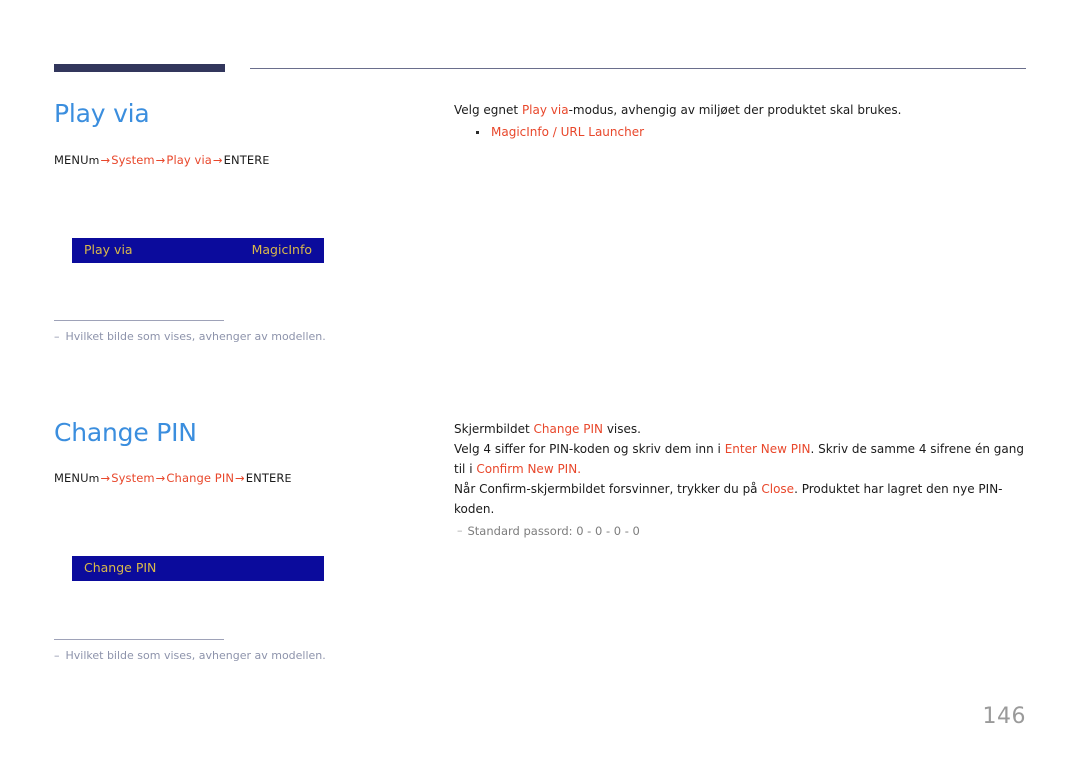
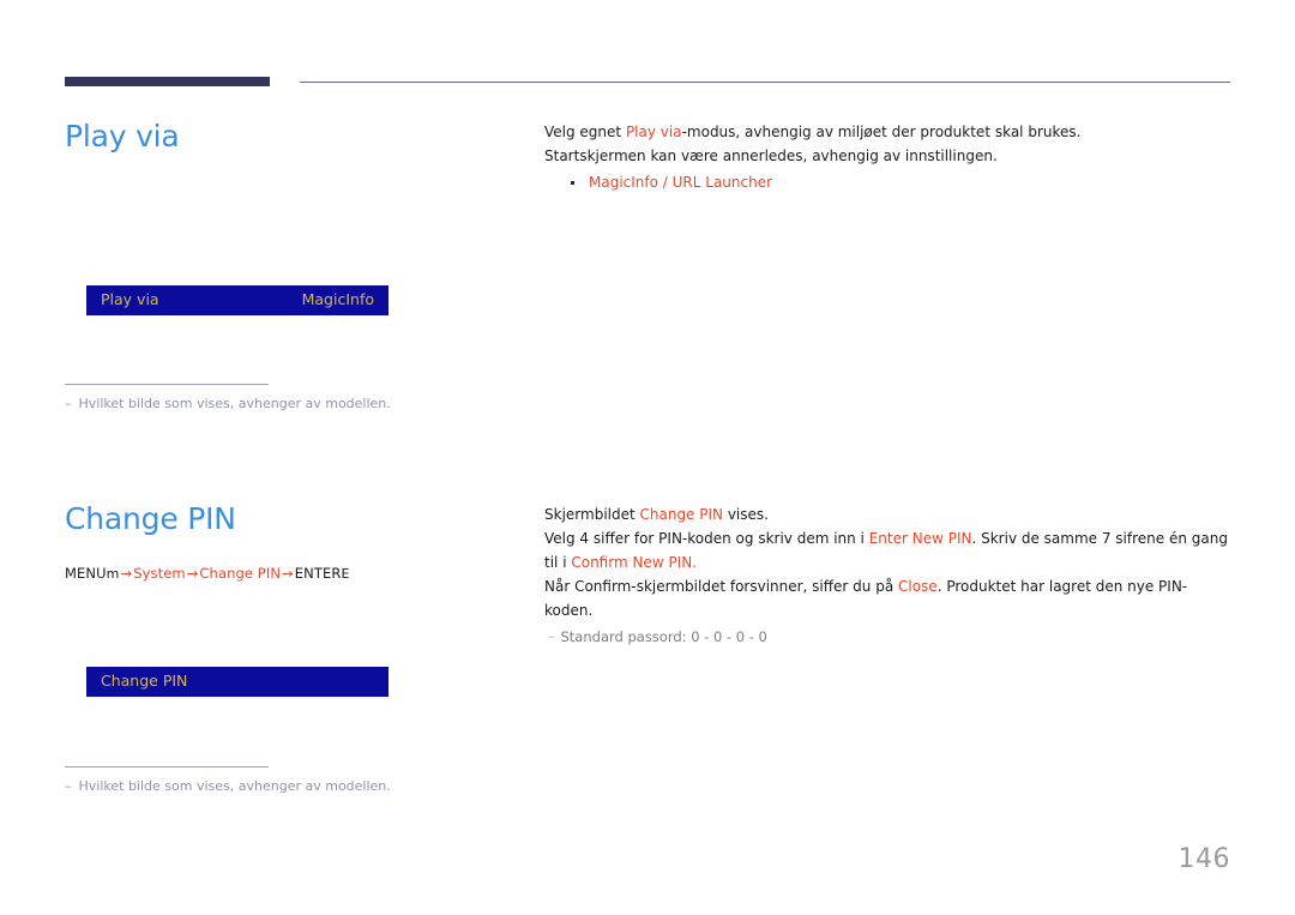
  Play via
- MENUm→System→Play via→ENTERE
  Play via
  MagicInfo
  –
  Hvilket bilde som vises, avhenger av modellen.
  Velg egnet Play via-modus, avhengig av miljøet der produktet skal brukes.
+ Startskjermen kan være annerledes, avhengig av innstillingen.
  MagicInfo / URL Launcher
  Change PIN
  MENUm→System→Change PIN→ENTERE
  Change PIN
  –
  Hvilket bilde som vises, avhenger av modellen.
  Skjermbildet Change PIN vises.
- Velg 4 siffer for PIN-koden og skriv dem inn i Enter New PIN. Skriv de samme 4 sifrene én gang til i Confirm New PIN.
+ Velg 4 siffer for PIN-koden og skriv dem inn i Enter New PIN. Skriv de samme 7 sifrene én gang til i Confirm New PIN.
- Når Confirm-skjermbildet forsvinner, trykker du på Close. Produktet har lagret den nye PIN-koden.
+ Når Confirm-skjermbildet forsvinner, siffer du på Close. Produktet har lagret den nye PIN-koden.
  –
  Standard passord: 0 - 0 - 0 - 0
  146
